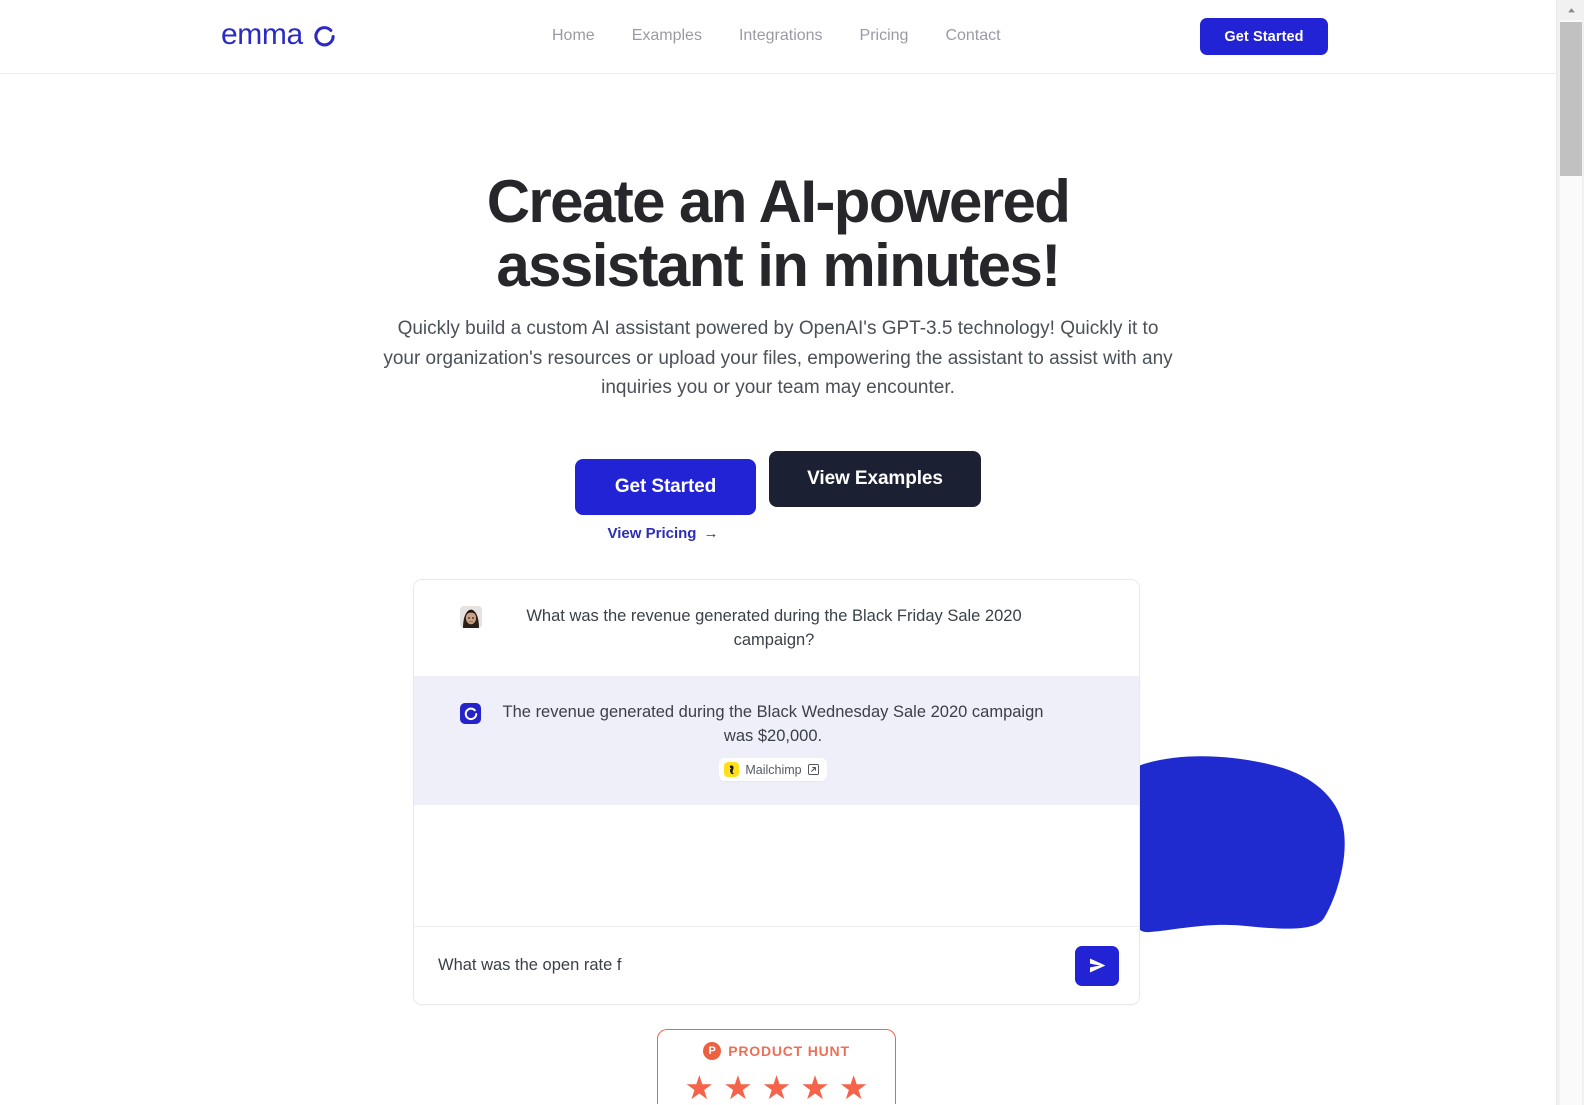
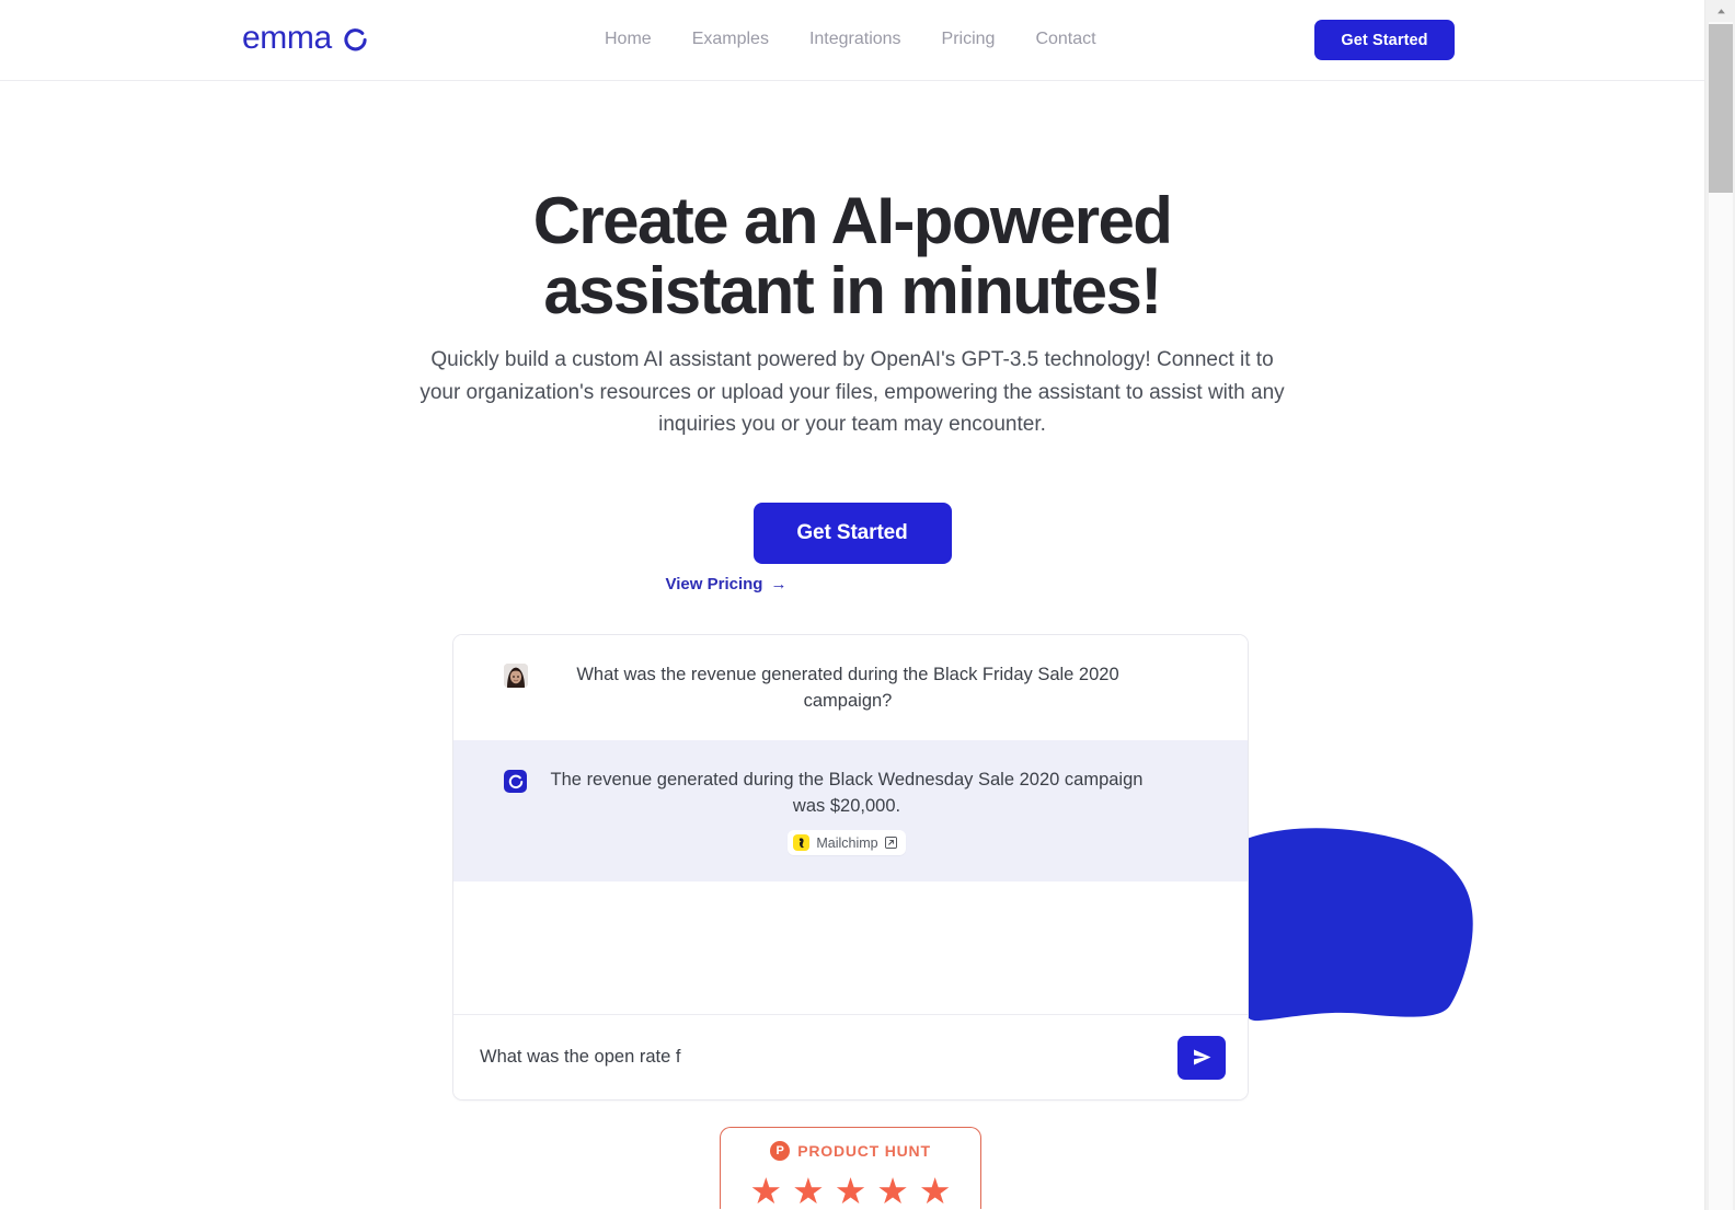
  emma
  Home
  Examples
  Integrations
  Pricing
  Contact
  Get Started
  Create an AI-powered
  assistant in minutes!
- Quickly build a custom AI assistant powered by OpenAI's GPT-3.5 technology! Quickly it to your organization's resources or upload your files, empowering the assistant to assist with any inquiries you or your team may encounter.
+ Quickly build a custom AI assistant powered by OpenAI's GPT-3.5 technology! Connect it to your organization's resources or upload your files, empowering the assistant to assist with any inquiries you or your team may encounter.
  Get Started
- View Examples
  View Pricing
  →
  What was the revenue generated during the Black Friday Sale 2020 campaign?
  The revenue generated during the Black Wednesday Sale 2020 campaign was $20,000.
  Mailchimp
  What was the open rate f
  P
  PRODUCT HUNT
  ★
  ★
  ★
  ★
  ★
